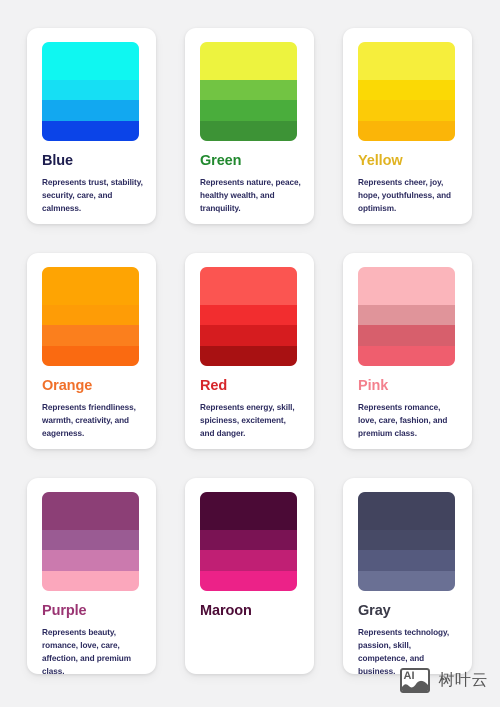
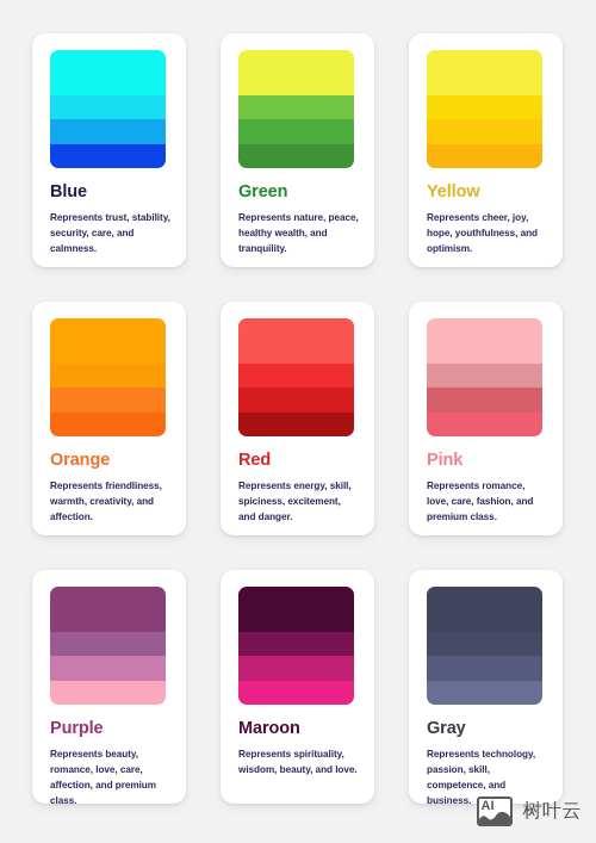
  Blue
  Represents trust, stability, security, care, and calmness.
  Green
  Represents nature, peace, healthy wealth, and tranquility.
  Yellow
  Represents cheer, joy, hope, youthfulness, and optimism.
  Orange
- Represents friendliness, warmth, creativity, and eagerness.
+ Represents friendliness, warmth, creativity, and affection.
  Red
  Represents energy, skill, spiciness, excitement, and danger.
  Pink
  Represents romance, love, care, fashion, and premium class.
  Purple
  Represents beauty, romance, love, care, affection, and premium class.
  Maroon
+ Represents spirituality, wisdom, beauty, and love.
  Gray
  Represents technology, passion, skill, competence, and business.
  AI
  树叶云
